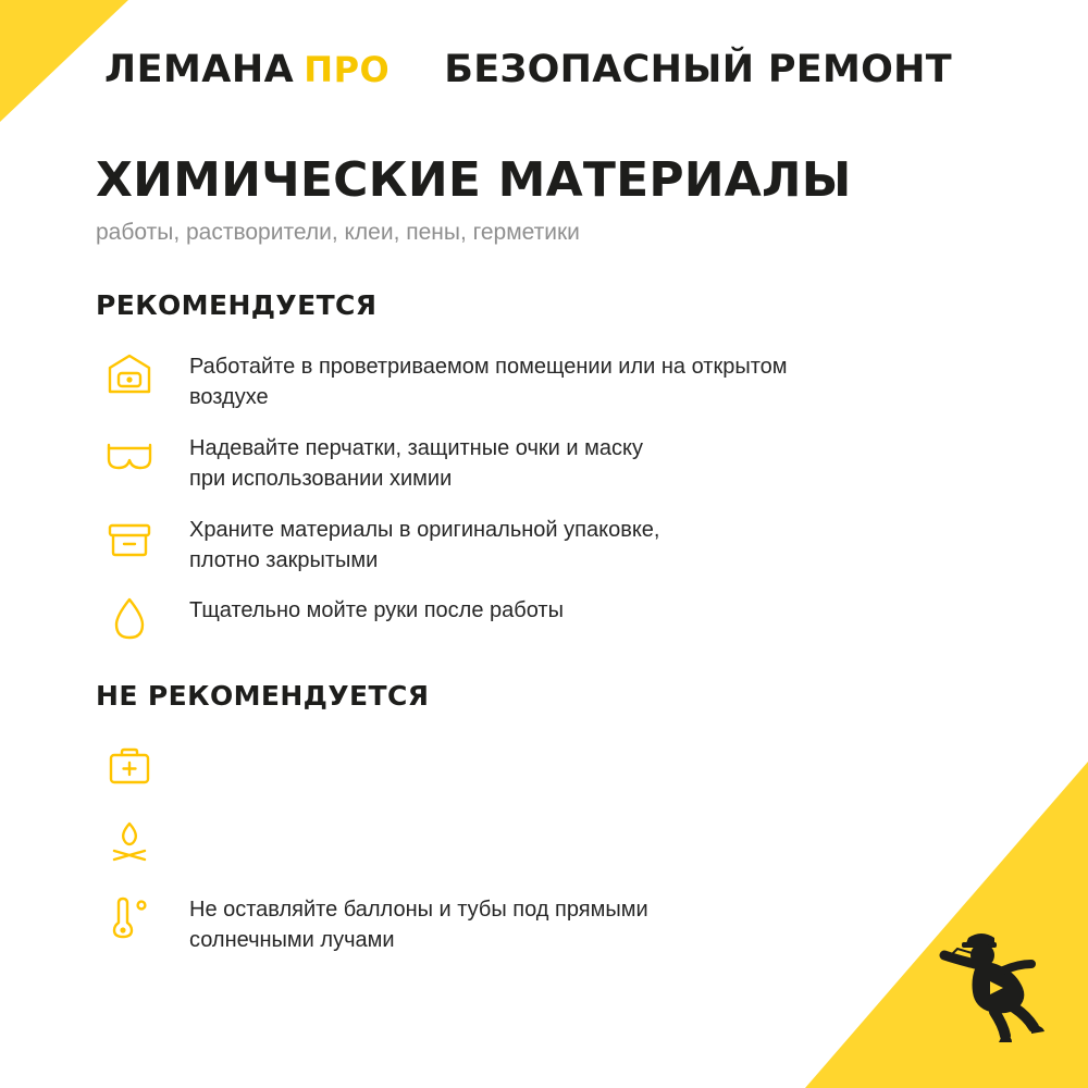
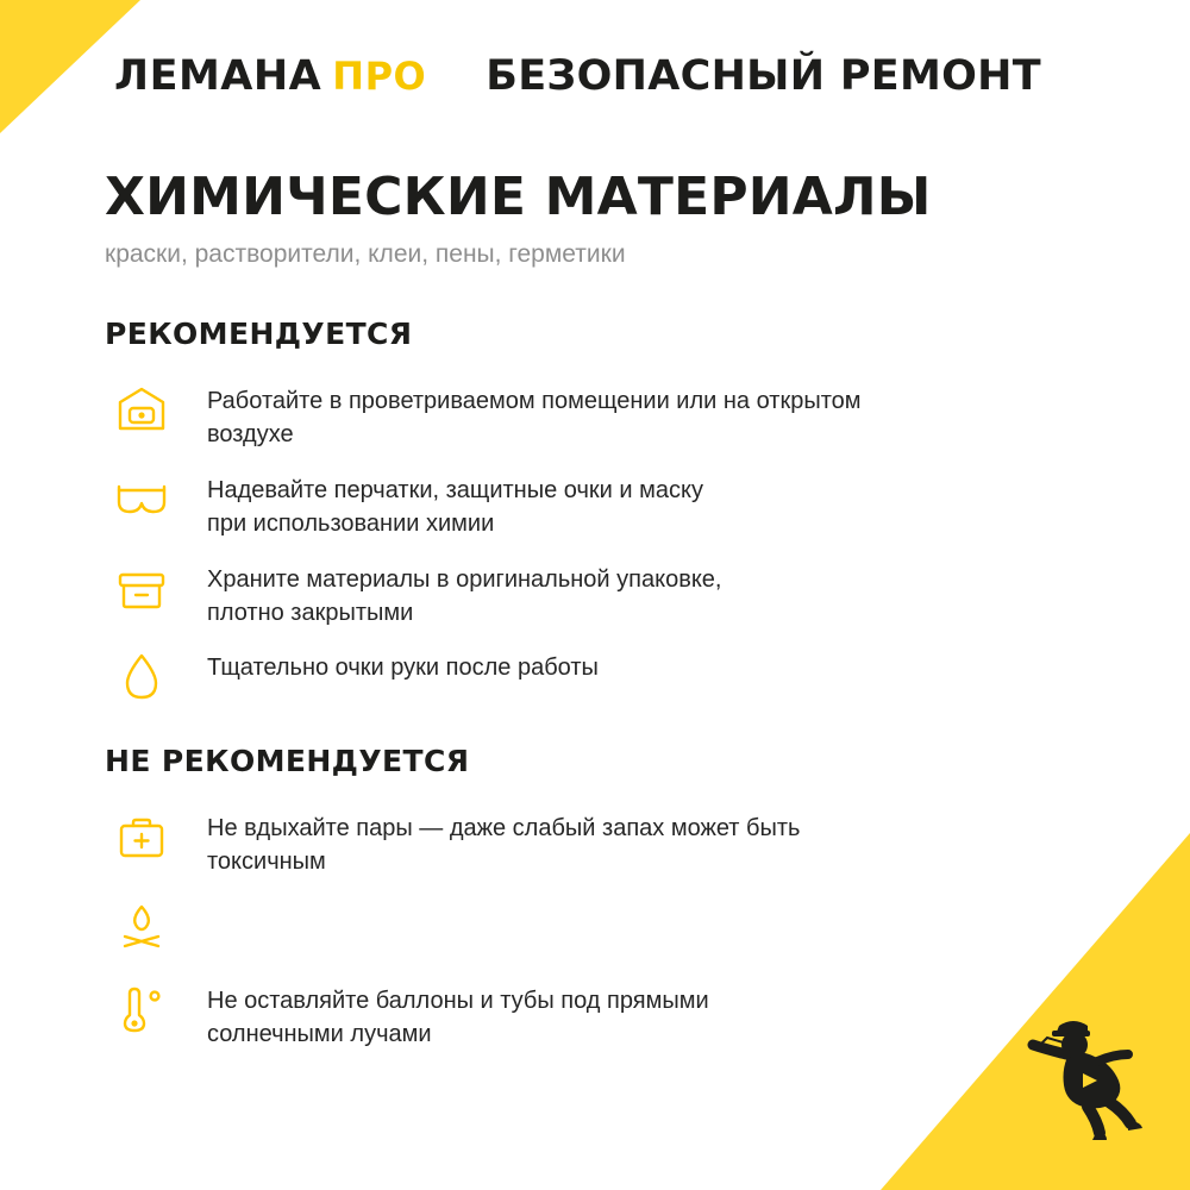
  ЛЕМАНА
  ПРО
  БЕЗОПАСНЫЙ РЕМОНТ
  ХИМИЧЕСКИЕ МАТЕРИАЛЫ
- работы, растворители, клеи, пены, герметики
+ краски, растворители, клеи, пены, герметики
  РЕКОМЕНДУЕТСЯ
  Работайте в проветриваемом помещении или на открытом
  воздухе
  Надевайте перчатки, защитные очки и маску
  при использовании химии
  Храните материалы в оригинальной упаковке,
  плотно закрытыми
- Тщательно мойте руки после работы
+ Тщательно очки руки после работы
  НЕ РЕКОМЕНДУЕТСЯ
+ Не вдыхайте пары — даже слабый запах может быть
+ токсичным
  Не оставляйте баллоны и тубы под прямыми
  солнечными лучами
